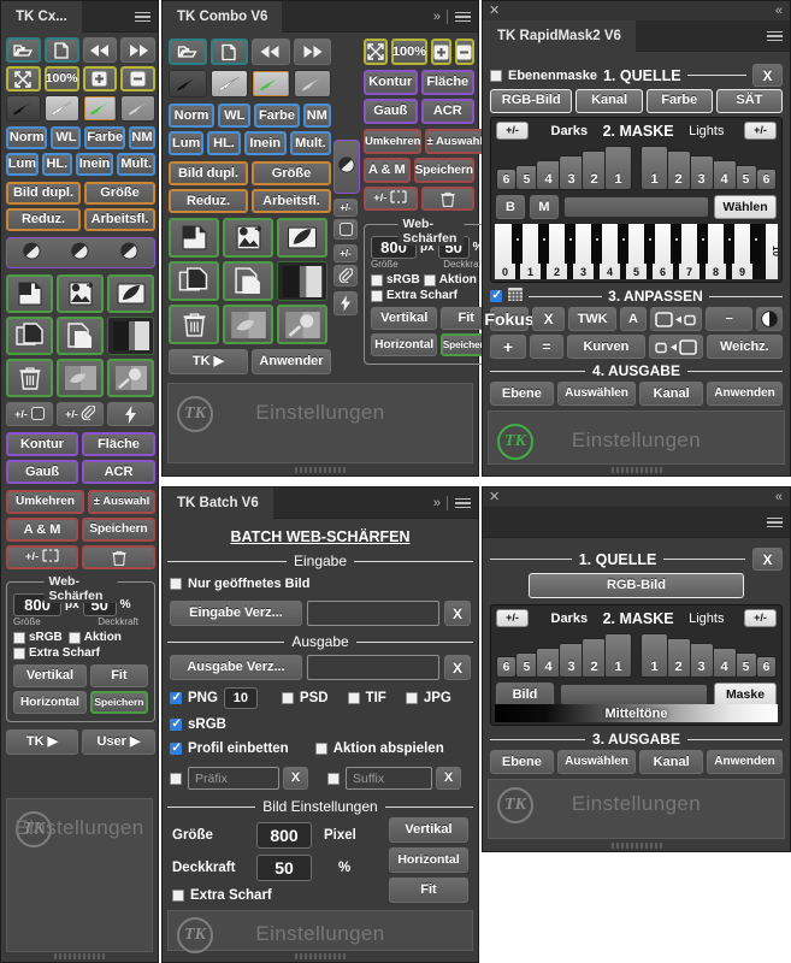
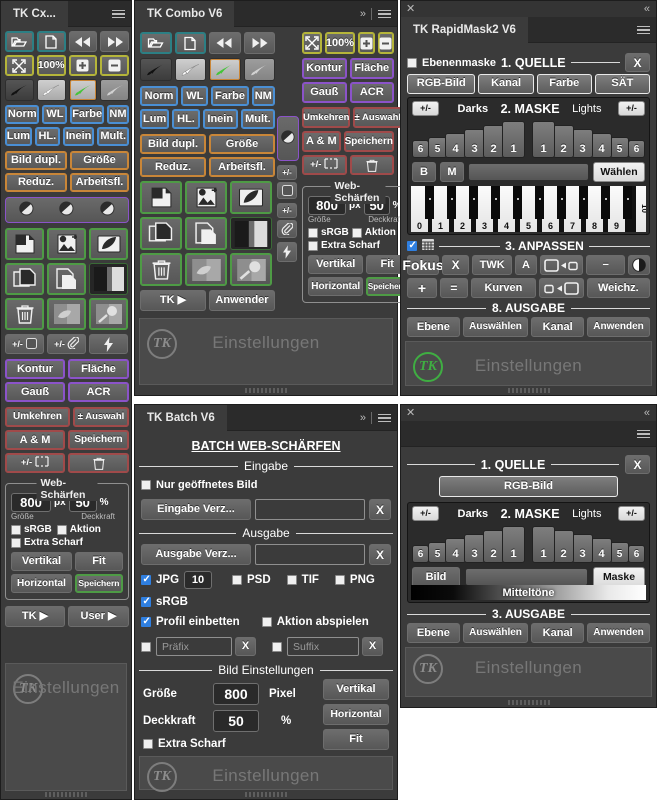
  TK Cx...
  100%
  Norm
  WL
  Farbe
  NM
  Lum
  HL.
  Inein
  Mult.
  Bild dupl.
  Größe
  Reduz.
  Arbeitsfl.
  +/-
  +/-
  Kontur
  Fläche
  Gauß
  ACR
  Umkehren
  ± Auswahl
  A & M
  Speichern
  +/-
  Web-Schärfen
  800
  px
  50
  %
  Größe
  Deckkraft
  sRGB
  Aktion
  Extra Scharf
  Vertikal
  Fit
  Horizontal
  Speichern
  TK ▶
  User ▶
  TK
  Einstellungen
  TK Combo V6
  »
  Norm
  WL
  Farbe
  NM
  Lum
  HL.
  Inein
  Mult.
  Bild dupl.
  Größe
  Reduz.
  Arbeitsfl.
  TK ▶
  Anwender
  +/-
  +/-
  100%
  Kontur
  Fläche
  Gauß
  ACR
  Umkehren
  ± Auswah
  A & M
  Speichern
  +/-
  Web-Schärfen
  800
  px
  50
  %
  Größe
  Deckkraf
  sRGB
  Aktion
  Extra Scharf
  Vertikal
  Fit
  Horizontal
  Speiche
  TK
  Einstellungen
  ✕
  «
  TK RapidMask2 V6
  Ebenenmaske
  1. QUELLE
  X
  RGB-Bild
  Kanal
  Farbe
  SÄT
  +/-
  Darks
  2. MASKE
  Lights
  +/-
  6
  5
  4
  3
  2
  1
  6
  5
  4
  3
  2
  1
  B
  M
  Wählen
  0
  1
  2
  3
  4
  5
  6
  7
  8
  9
  3. ANPASSEN
  Fokus
  X
  TWK
  A
  −
  +
  =
  Kurven
  Weichz.
- 4. AUSGABE
+ 8. AUSGABE
  Ebene
  Auswählen
  Kanal
  Anwenden
  TK
  Einstellungen
  TK Batch V6
  »
  BATCH WEB-SCHÄRFEN
  Eingabe
  Nur geöffnetes Bild
  Eingabe Verz...
  X
  Ausgabe
  Ausgabe Verz...
  X
- PNG
+ JPG
  10
  PSD
  TIF
- JPG
+ PNG
  sRGB
  Profil einbetten
  Aktion abspielen
  Präfix
  X
  Suffix
  X
  Bild Einstellungen
  Größe
  800
  Pixel
  Deckkraft
  50
  %
  Extra Scharf
  Vertikal
  Horizontal
  Fit
  TK
  Einstellungen
  ✕
  «
  1. QUELLE
  X
  RGB-Bild
  +/-
  Darks
  2. MASKE
  Lights
  +/-
  6
  5
  4
  3
  2
  1
  6
  5
  4
  3
  2
  1
  Bild
  Maske
  Mitteltöne
  3. AUSGABE
  Ebene
  Auswählen
  Kanal
  Anwenden
  TK
  Einstellungen
